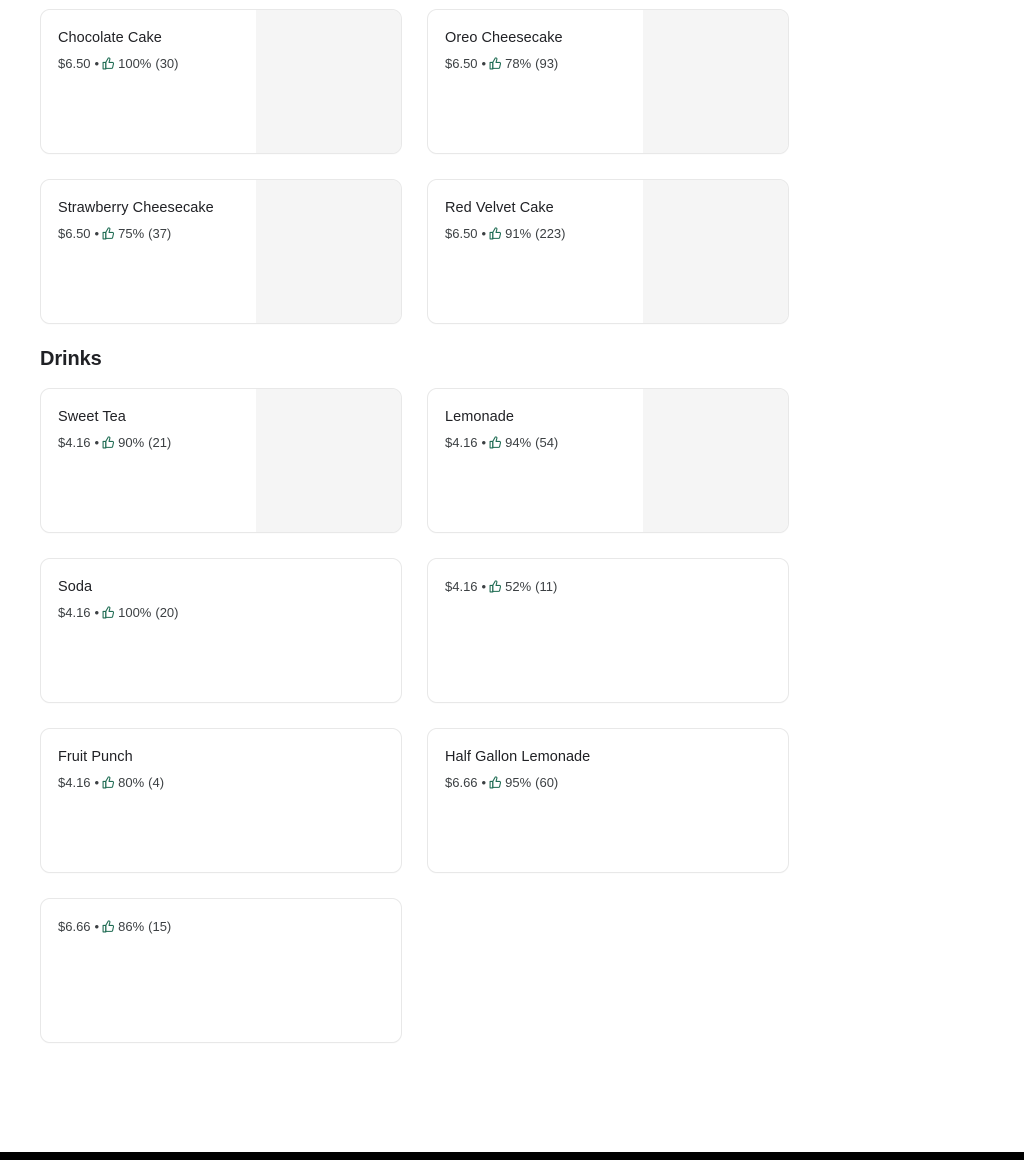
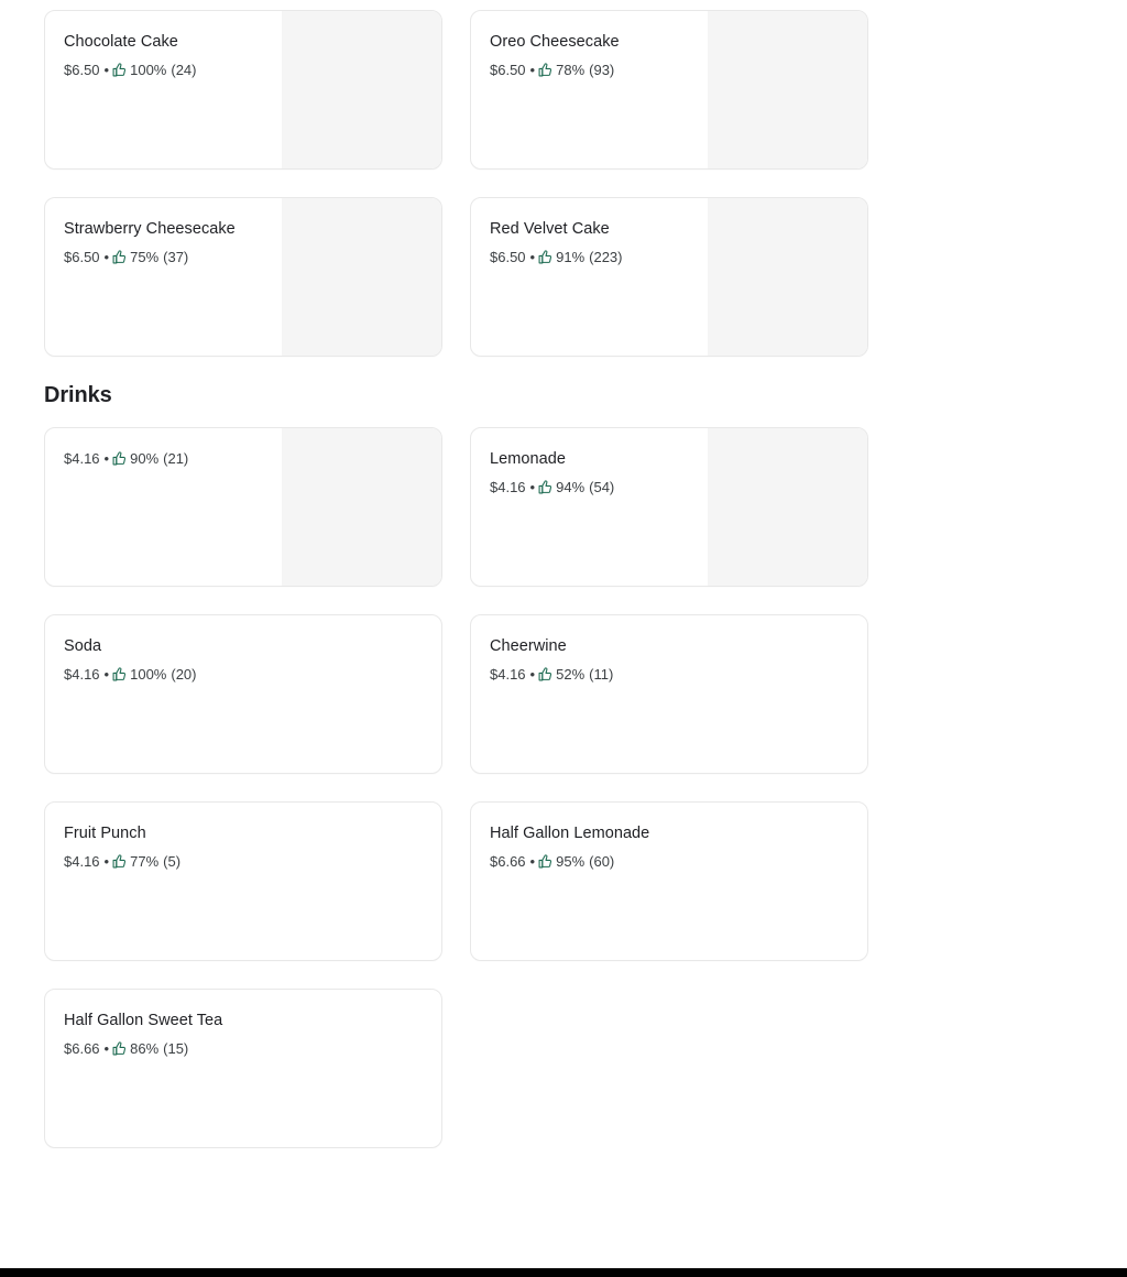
  Chocolate Cake
  $6.50
  •
  100%
- (30)
+ (24)
  Oreo Cheesecake
  $6.50
  •
  78%
  (93)
  Strawberry Cheesecake
  $6.50
  •
  75%
  (37)
  Red Velvet Cake
  $6.50
  •
  91%
  (223)
  Drinks
- Sweet Tea
  $4.16
  •
  90%
  (21)
  Lemonade
  $4.16
  •
  94%
  (54)
  Soda
  $4.16
  •
  100%
  (20)
+ Cheerwine
  $4.16
  •
  52%
  (11)
  Fruit Punch
  $4.16
  •
- 80%
+ 77%
- (4)
+ (5)
  Half Gallon Lemonade
  $6.66
  •
  95%
  (60)
+ Half Gallon Sweet Tea
  $6.66
  •
  86%
  (15)
